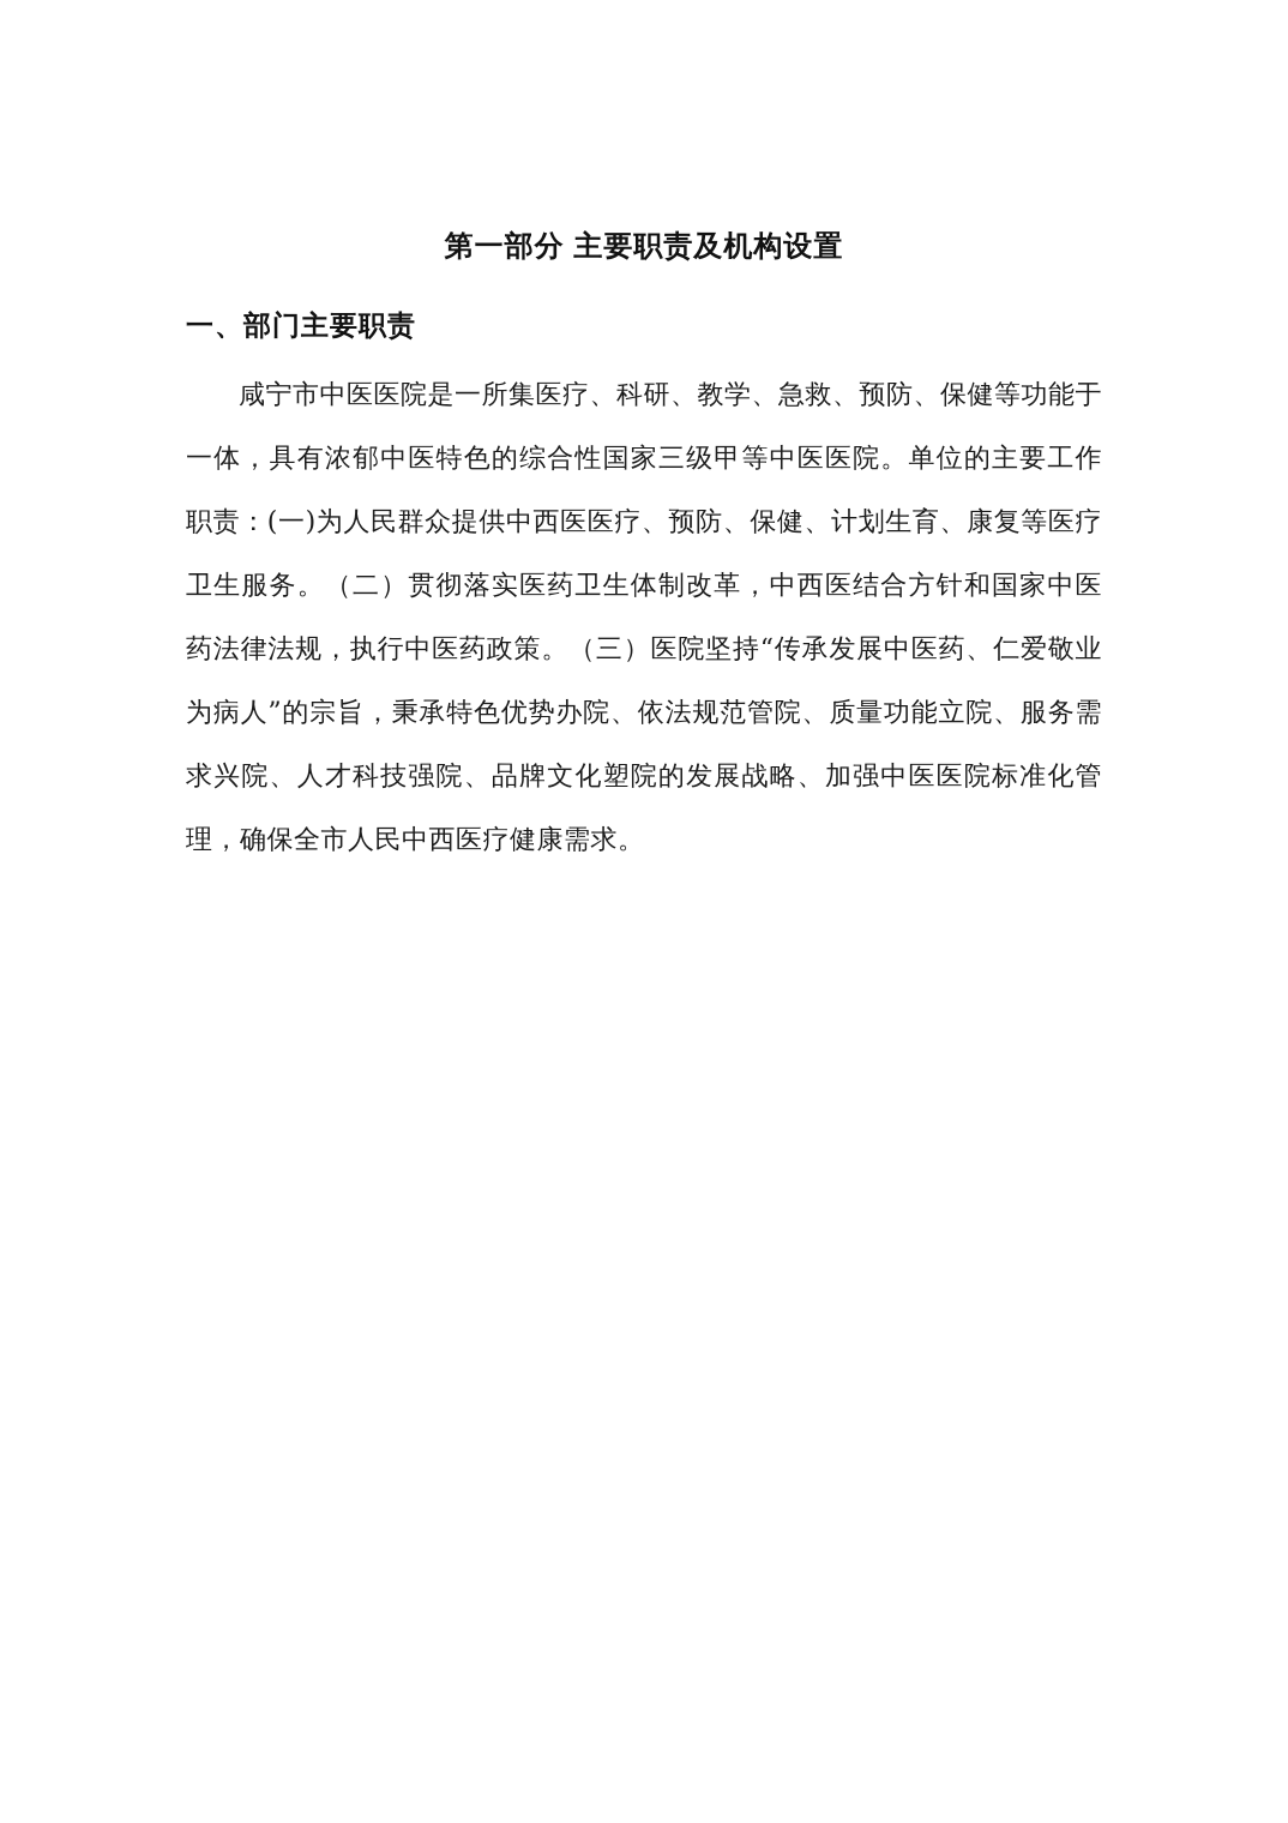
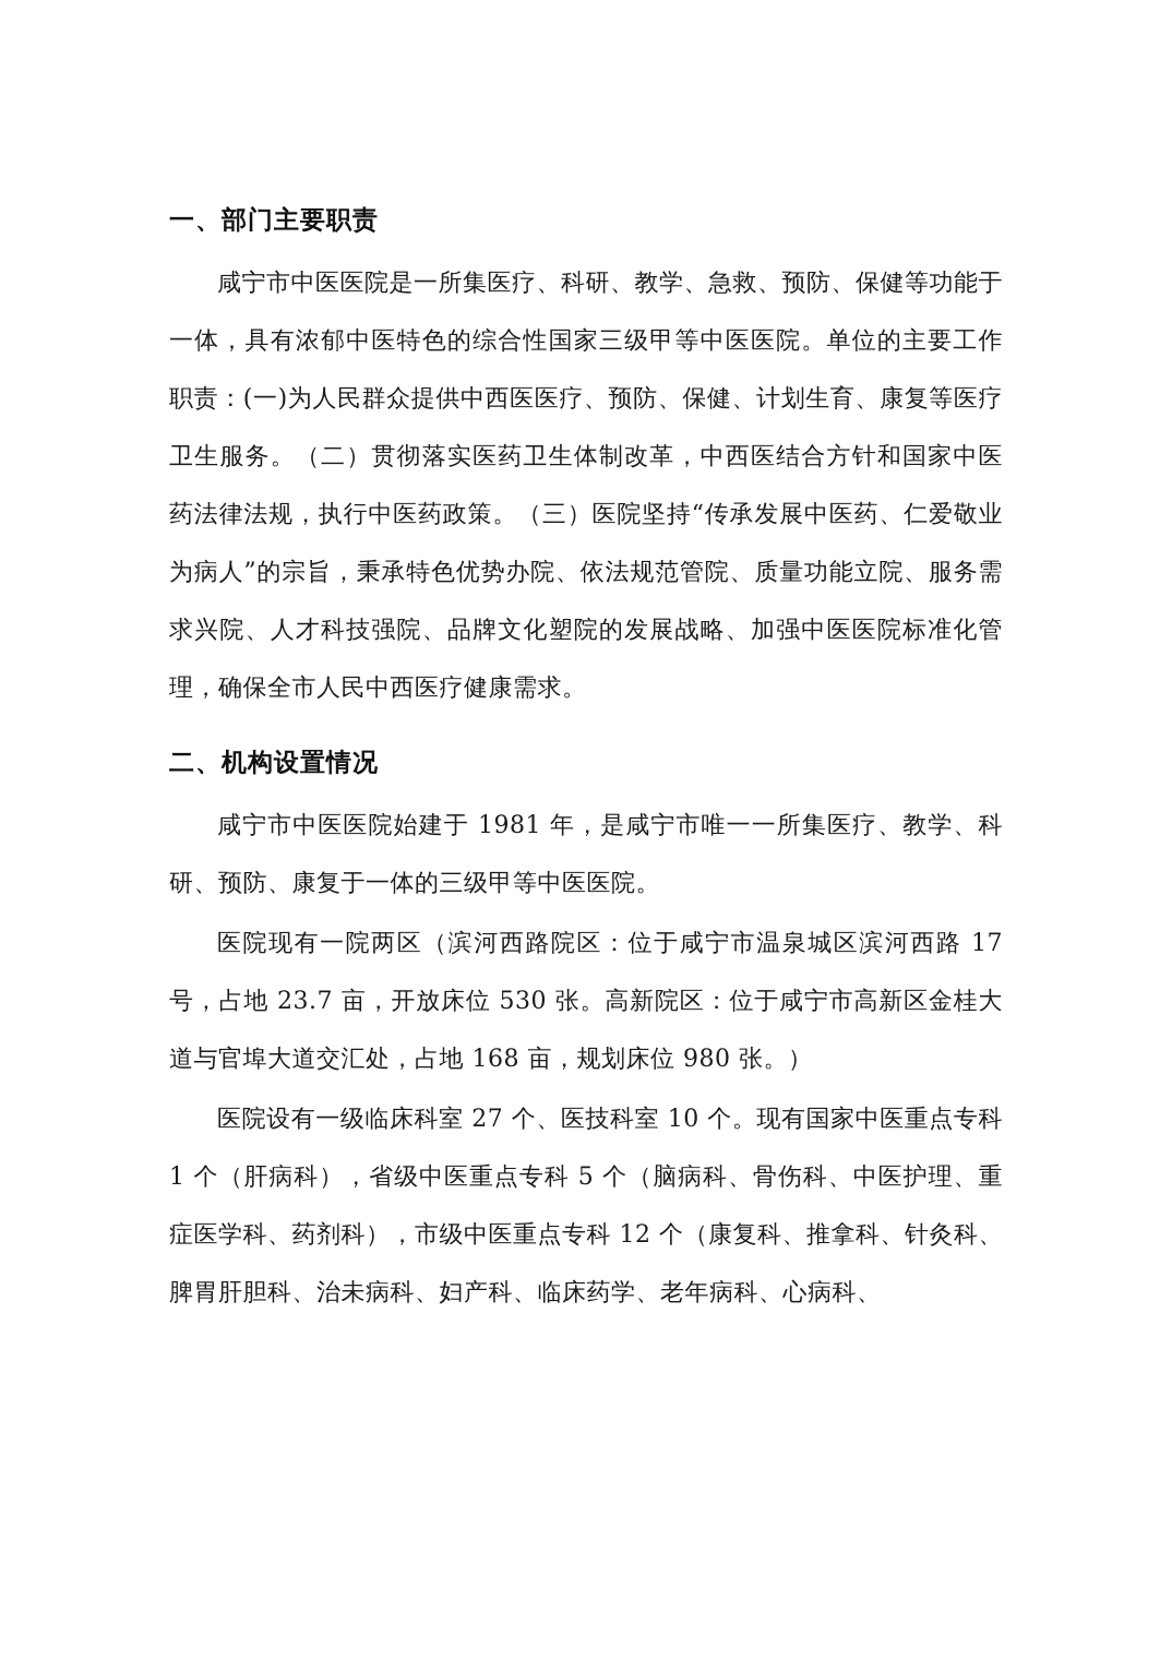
- 第一部分 主要职责及机构设置
  一、部门主要职责
  咸宁市中医医院是一所集医疗、科研、教学、急救、预防、保健等功能于一体，具有浓郁中医特色的综合性国家三级甲等中医医院。单位的主要工作职责：(一)为人民群众提供中西医医疗、预防、保健、计划生育、康复等医疗卫生服务。（二）贯彻落实医药卫生体制改革，中西医结合方针和国家中医药法律法规，执行中医药政策。（三）医院坚持“传承发展中医药、仁爱敬业为病人”的宗旨，秉承特色优势办院、依法规范管院、质量功能立院、服务需求兴院、人才科技强院、品牌文化塑院的发展战略、加强中医医院标准化管理，确保全市人民中西医疗健康需求。
+ 二、机构设置情况
+ 咸宁市中医医院始建于 1981 年，是咸宁市唯一一所集医疗、教学、科研、预防、康复于一体的三级甲等中医医院。
+ 医院现有一院两区（滨河西路院区：位于咸宁市温泉城区滨河西路 17 号，占地 23.7 亩，开放床位 530 张。高新院区：位于咸宁市高新区金桂大道与官埠大道交汇处，占地 168 亩，规划床位 980 张。）
+ 医院设有一级临床科室 27 个、医技科室 10 个。现有国家中医重点专科 1 个（肝病科），省级中医重点专科 5 个（脑病科、骨伤科、中医护理、重症医学科、药剂科），市级中医重点专科 12 个（康复科、推拿科、针灸科、脾胃肝胆科、治未病科、妇产科、临床药学、老年病科、心病科、
